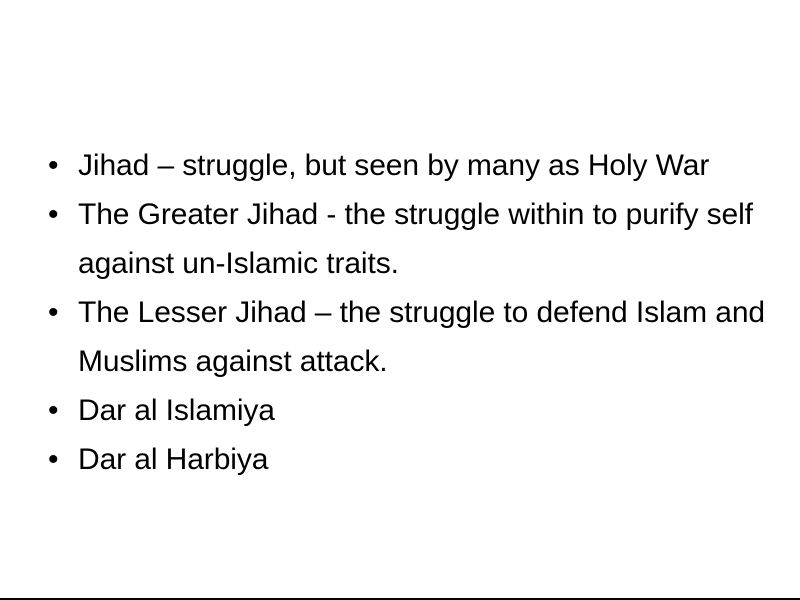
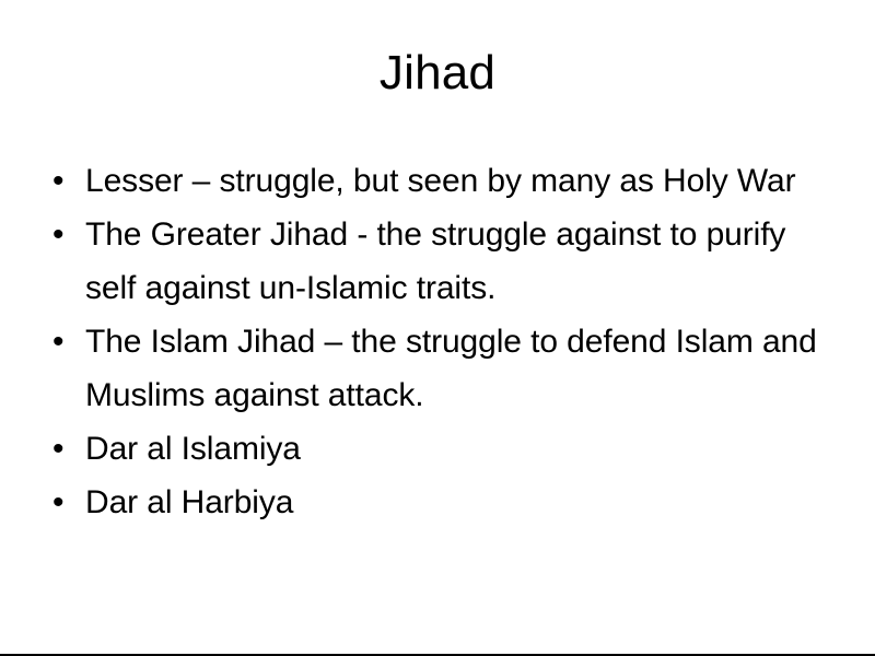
+ Jihad
  •
- Jihad – struggle, but seen by many as Holy War
+ Lesser – struggle, but seen by many as Holy War
  •
- The Greater Jihad - the struggle within to purify self against un-Islamic traits.
+ The Greater Jihad - the struggle against to purify self against un-Islamic traits.
  •
- The Lesser Jihad – the struggle to defend Islam and Muslims against attack.
+ The Islam Jihad – the struggle to defend Islam and Muslims against attack.
  •
  Dar al Islamiya
  •
  Dar al Harbiya
